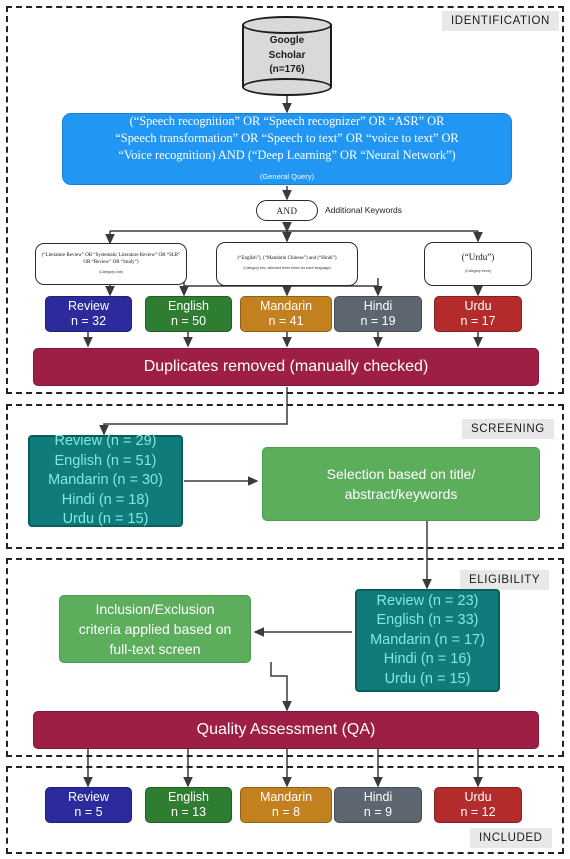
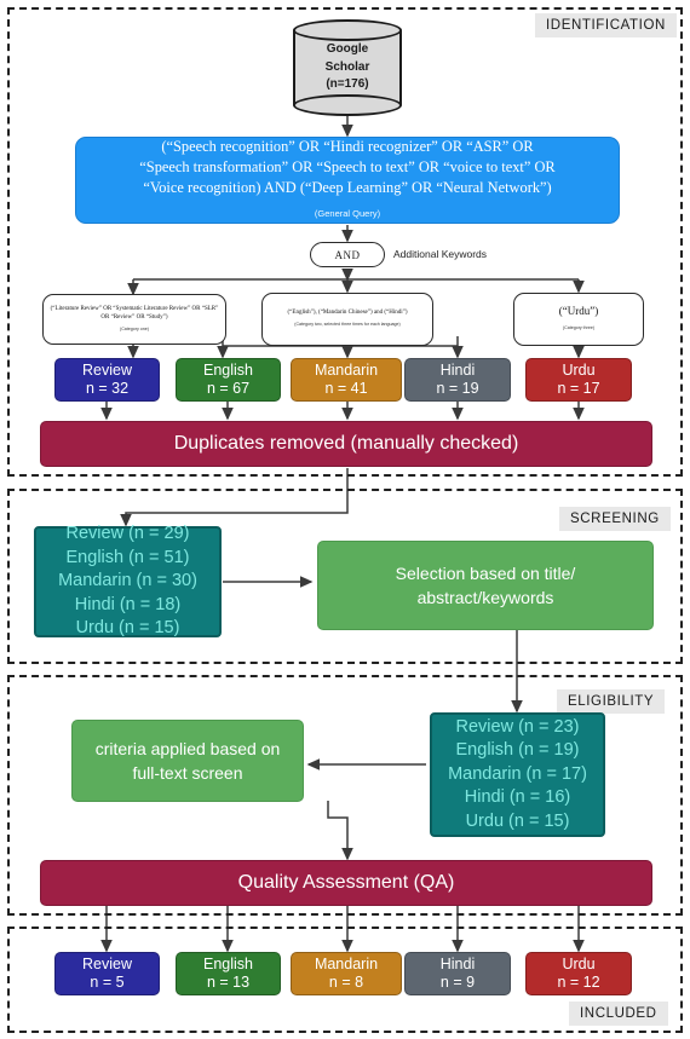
  IDENTIFICATION
  SCREENING
  ELIGIBILITY
  INCLUDED
  Google
  Scholar
  (n=176)
- (“Speech recognition” OR “Speech recognizer” OR “ASR” OR
+ (“Speech recognition” OR “Hindi recognizer” OR “ASR” OR
  “Speech transformation” OR “Speech to text” OR “voice to text” OR
  “Voice recognition) AND (“Deep Learning” OR “Neural Network”)
  (General Query)
  AND
  Additional Keywords
  (“Urdu”)
  Review
  n = 32
  English
- n = 50
+ n = 67
  Mandarin
  n = 41
  Hindi
  n = 19
  Urdu
  n = 17
  Duplicates removed (manually checked)
  Review (n = 29)
  English (n = 51)
  Mandarin (n = 30)
  Hindi (n = 18)
  Urdu (n = 15)
  Selection based on title/
  abstract/keywords
  Review (n = 23)
- English (n = 33)
+ English (n = 19)
  Mandarin (n = 17)
  Hindi (n = 16)
  Urdu (n = 15)
- Inclusion/Exclusion
  criteria applied based on
  full-text screen
  Quality Assessment (QA)
  Review
  n = 5
  English
  n = 13
  Mandarin
  n = 8
  Hindi
  n = 9
  Urdu
  n = 12
